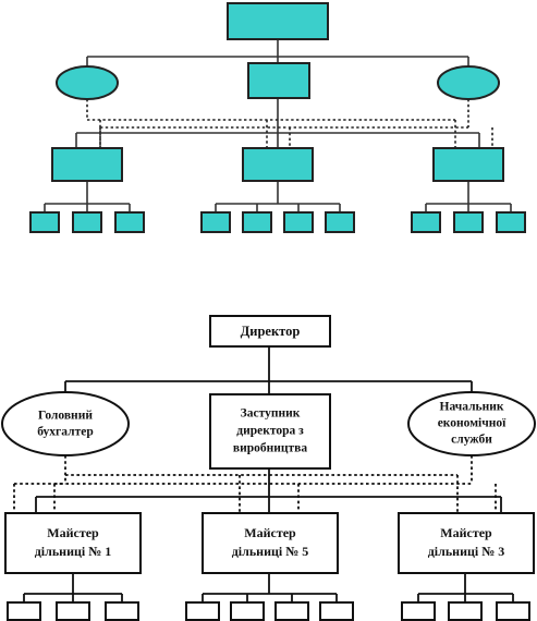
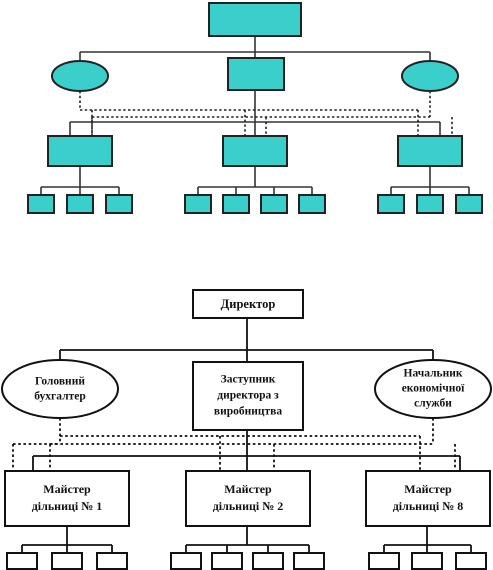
  Директор
  Головний
  бухгалтер
  Заступник
  директора з
  виробництва
  Начальник
  економічної
  служби
  Майстер
  дільниці № 1
  Майстер
- дільниці № 5
+ дільниці № 2
  Майстер
- дільниці № 3
+ дільниці № 8
